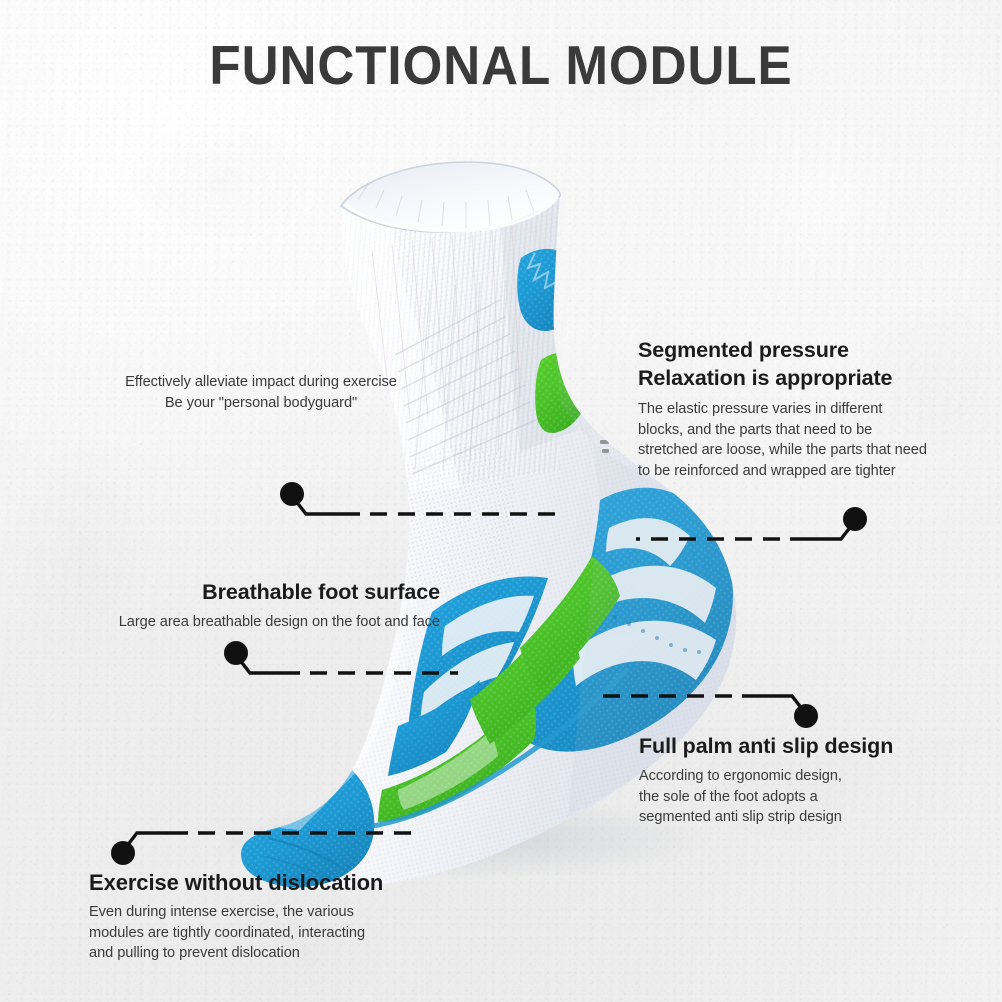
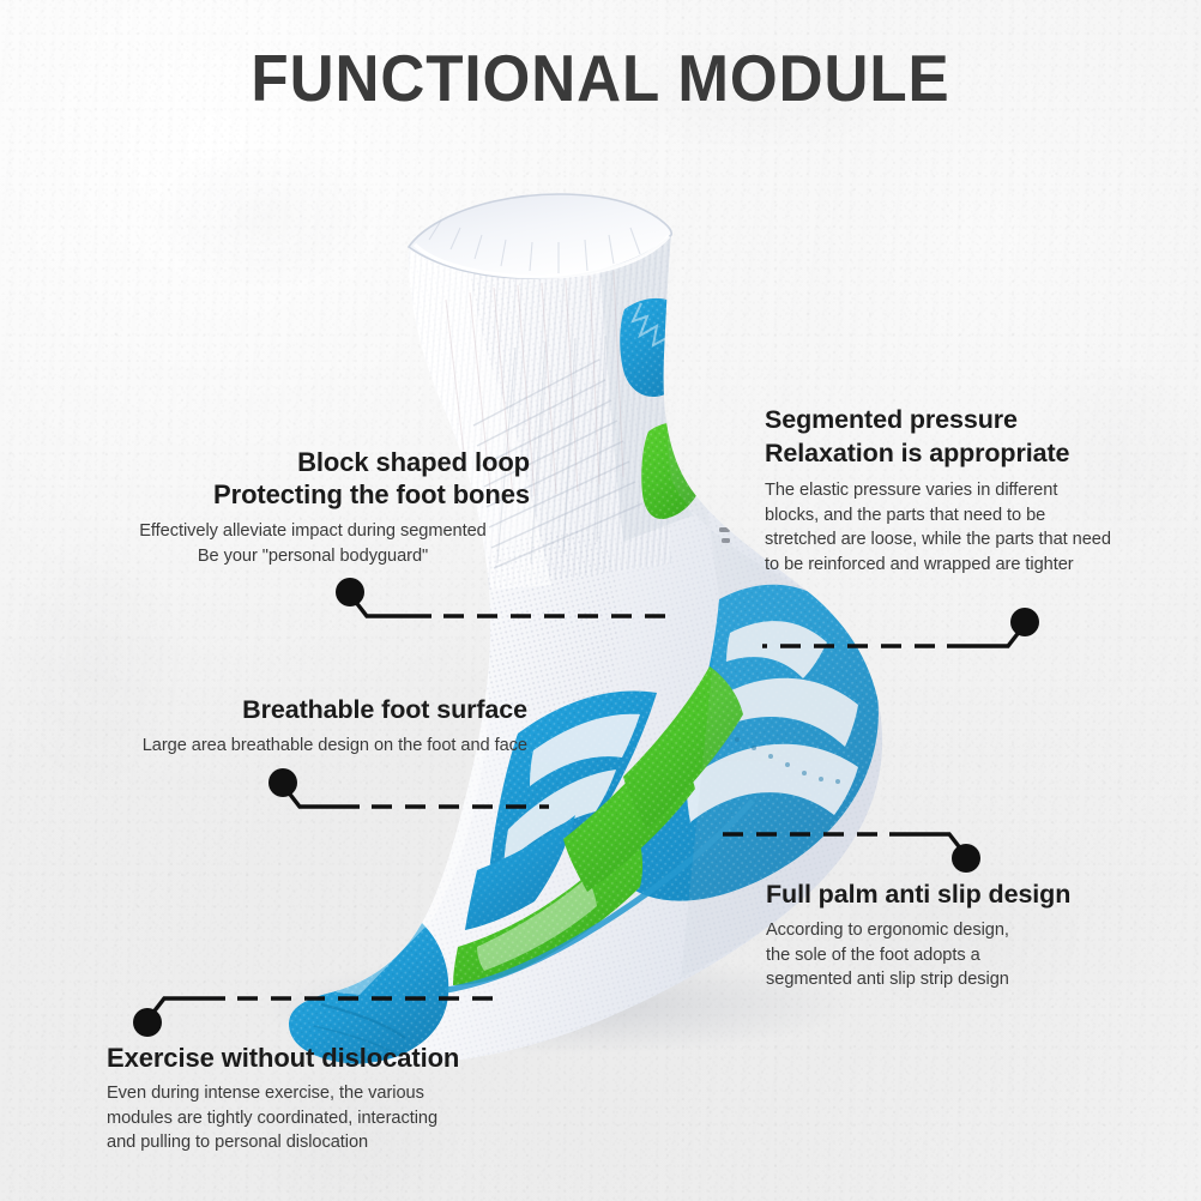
  FUNCTIONAL MODULE
+ Block shaped loop
+ Protecting the foot bones
- Effectively alleviate impact during exercise
+ Effectively alleviate impact during segmented
  Be your "personal bodyguard"
  Segmented pressure
  Relaxation is appropriate
  The elastic pressure varies in different blocks, and the parts that need to be stretched are loose, while the parts that need to be reinforced and wrapped are tighter
  Breathable foot surface
  Large area breathable design on the foot and face
  Full palm anti slip design
  According to ergonomic design,
  the sole of the foot adopts a
  segmented anti slip strip design
  Exercise without dislocation
  Even during intense exercise, the various
  modules are tightly coordinated, interacting
- and pulling to prevent dislocation
+ and pulling to personal dislocation
